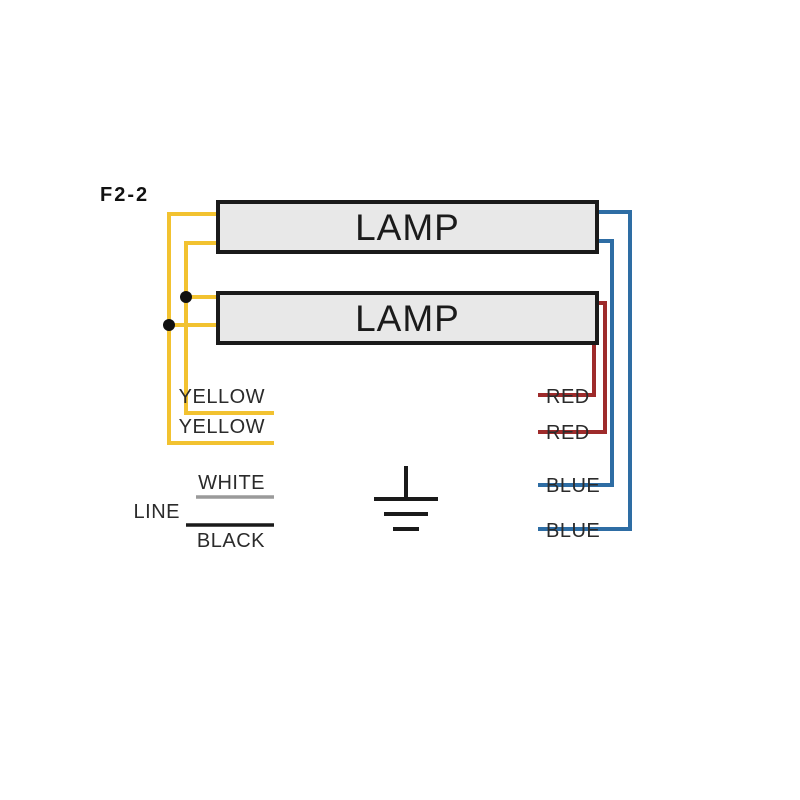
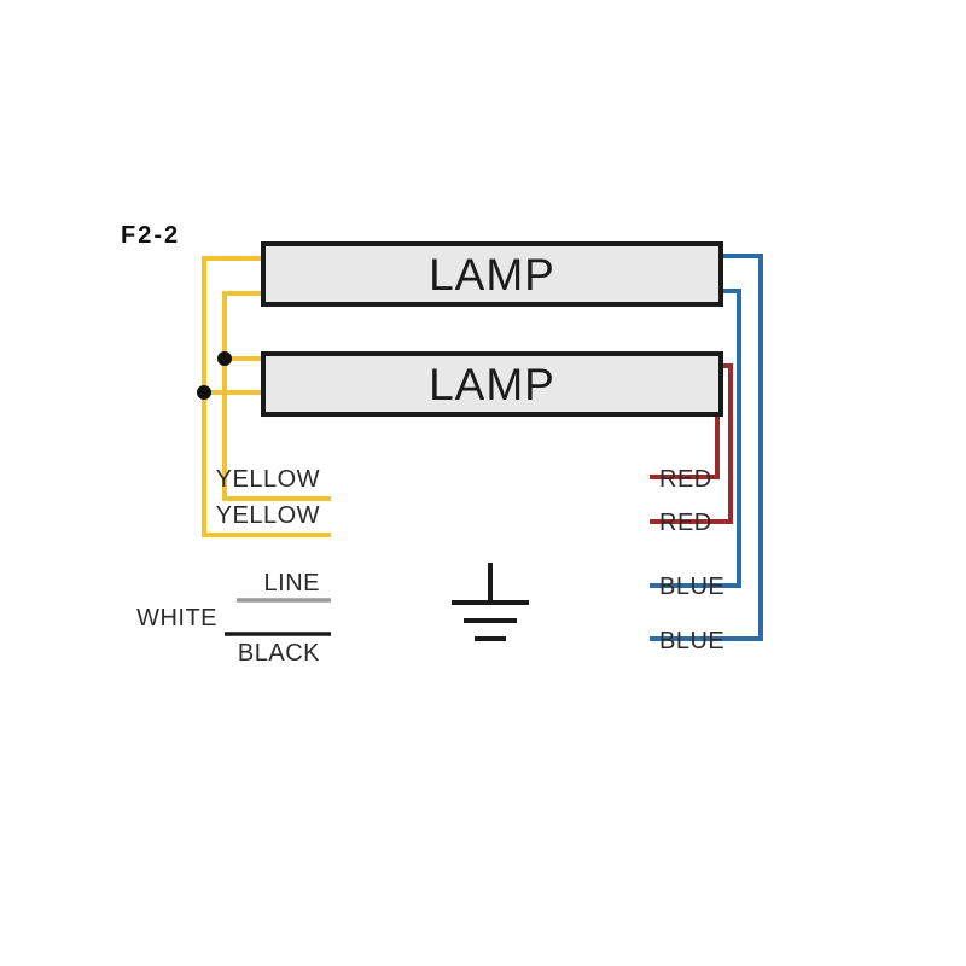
  LAMP
  LAMP
  YELLOW
  YELLOW
- WHITE
+ LINE
  BLACK
- LINE
+ WHITE
  RED
  RED
  BLUE
  BLUE
  F2-2
